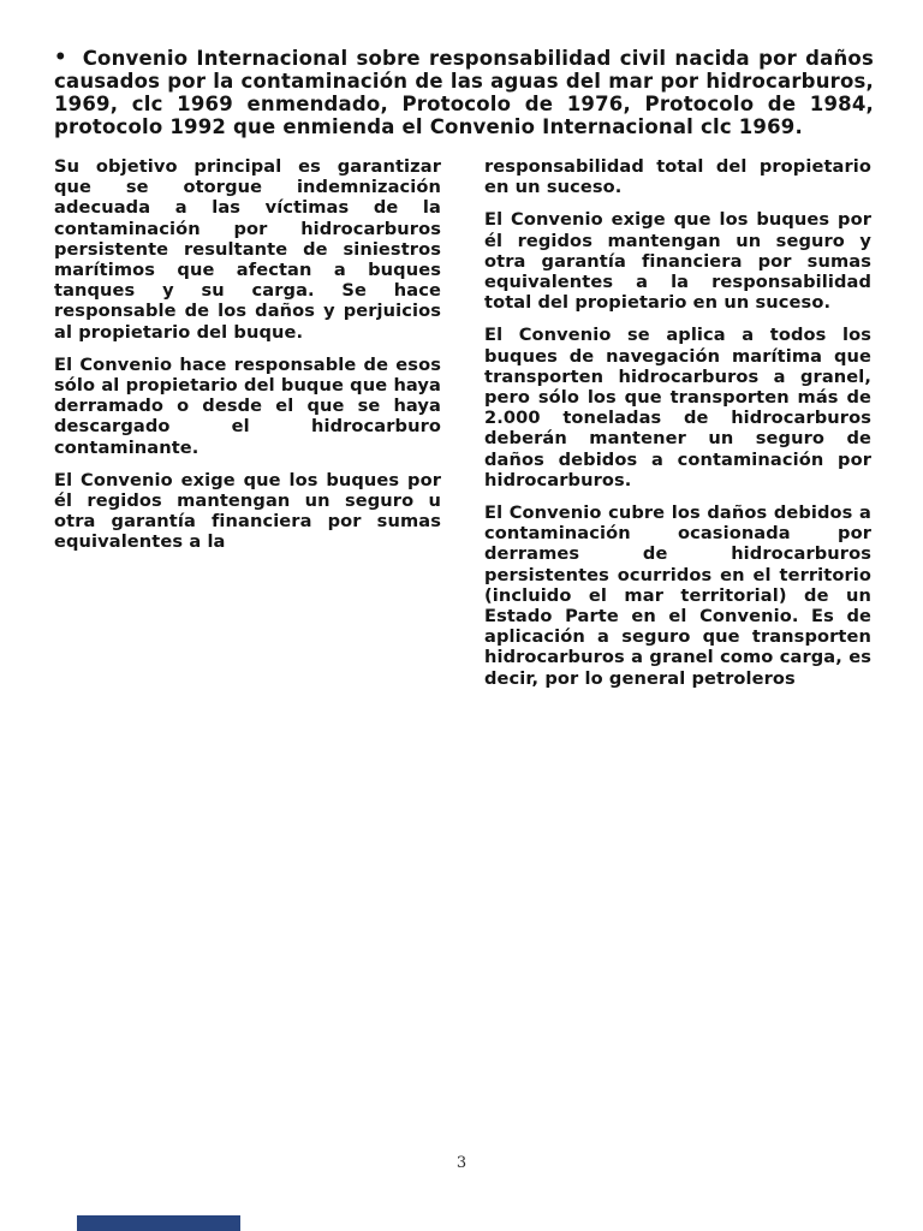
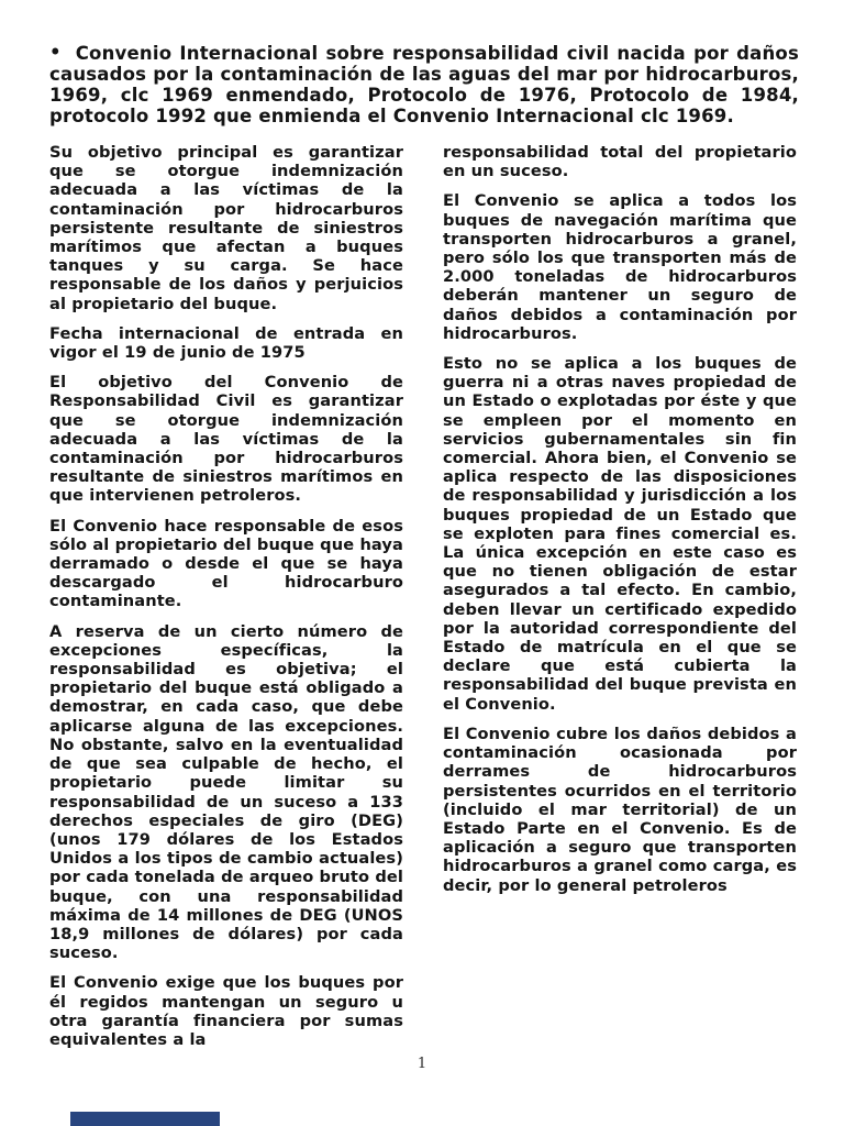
  • Convenio Internacional sobre responsabilidad civil nacida por daños causados por la contaminación de las aguas del mar por hidrocarburos, 1969, clc 1969 enmendado, Protocolo de 1976, Protocolo de 1984, protocolo 1992 que enmienda el Convenio Internacional clc 1969.
  Su objetivo principal es garantizar que se otorgue indemnización adecuada a las víctimas de la contaminación por hidrocarburos persistente resultante de siniestros marítimos que afectan a buques tanques y su carga. Se hace responsable de los daños y perjuicios al propietario del buque.
+ Fecha internacional de entrada en vigor el 19 de junio de 1975
+ El objetivo del Convenio de Responsabilidad Civil es garantizar que se otorgue indemnización adecuada a las víctimas de la contaminación por hidrocarburos resultante de siniestros marítimos en que intervienen petroleros.
  El Convenio hace responsable de esos sólo al propietario del buque que haya derramado o desde el que se haya descargado el hidrocarburo contaminante.
+ A reserva de un cierto número de excepciones específicas, la responsabilidad es objetiva; el propietario del buque está obligado a demostrar, en cada caso, que debe aplicarse alguna de las excepciones. No obstante, salvo en la eventualidad de que sea culpable de hecho, el propietario puede limitar su responsabilidad de un suceso a 133 derechos especiales de giro (DEG) (unos 179 dólares de los Estados Unidos a los tipos de cambio actuales) por cada tonelada de arqueo bruto del buque, con una responsabilidad máxima de 14 millones de DEG (UNOS 18,9 millones de dólares) por cada suceso.
  El Convenio exige que los buques por él regidos mantengan un seguro u otra garantía financiera por sumas equivalentes a la
  responsabilidad total del propietario en un suceso.
- El Convenio exige que los buques por él regidos mantengan un seguro y otra garantía financiera por sumas equivalentes a la responsabilidad total del propietario en un suceso.
  El Convenio se aplica a todos los buques de navegación marítima que transporten hidrocarburos a granel, pero sólo los que transporten más de 2.000 toneladas de hidrocarburos deberán mantener un seguro de daños debidos a contaminación por hidrocarburos.
+ Esto no se aplica a los buques de guerra ni a otras naves propiedad de un Estado o explotadas por éste y que se empleen por el momento en servicios gubernamentales sin fin comercial. Ahora bien, el Convenio se aplica respecto de las disposiciones de responsabilidad y jurisdicción a los buques propiedad de un Estado que se exploten para fines comercial es. La única excepción en este caso es que no tienen obligación de estar asegurados a tal efecto. En cambio, deben llevar un certificado expedido por la autoridad correspondiente del Estado de matrícula en el que se declare que está cubierta la responsabilidad del buque prevista en el Convenio.
  El Convenio cubre los daños debidos a contaminación ocasionada por derrames de hidrocarburos persistentes ocurridos en el territorio (incluido el mar territorial) de un Estado Parte en el Convenio. Es de aplicación a seguro que transporten hidrocarburos a granel como carga, es decir, por lo general petroleros
- 3
+ 1
